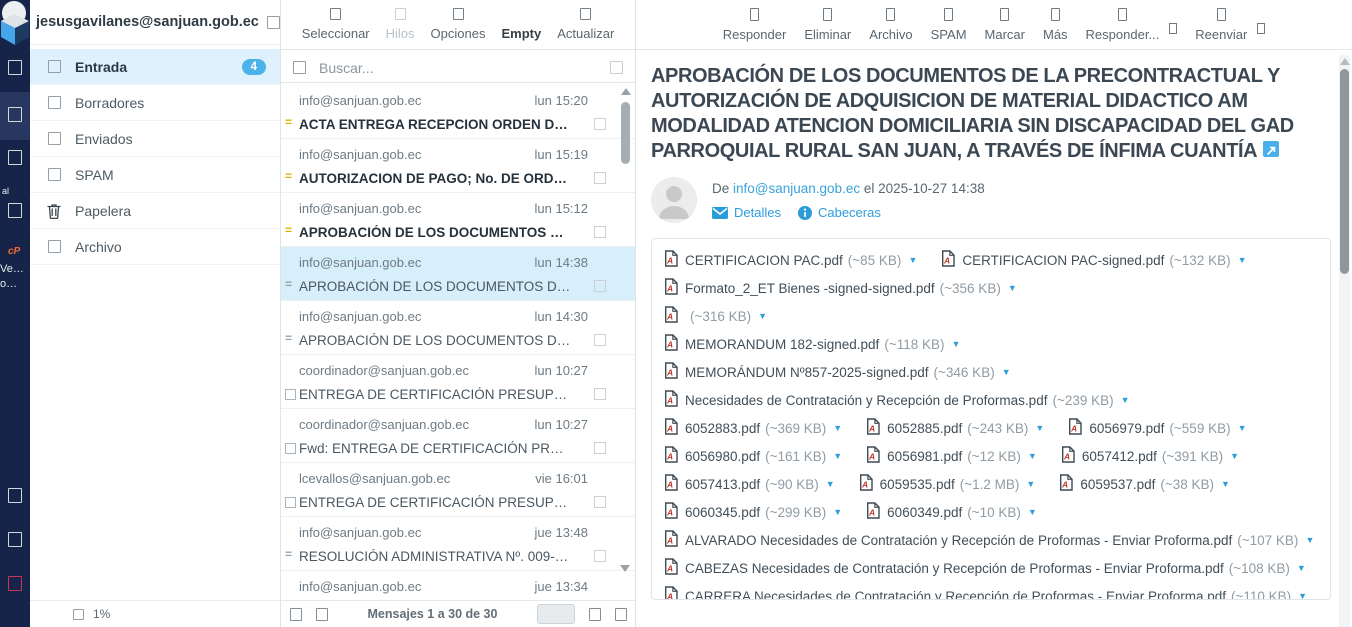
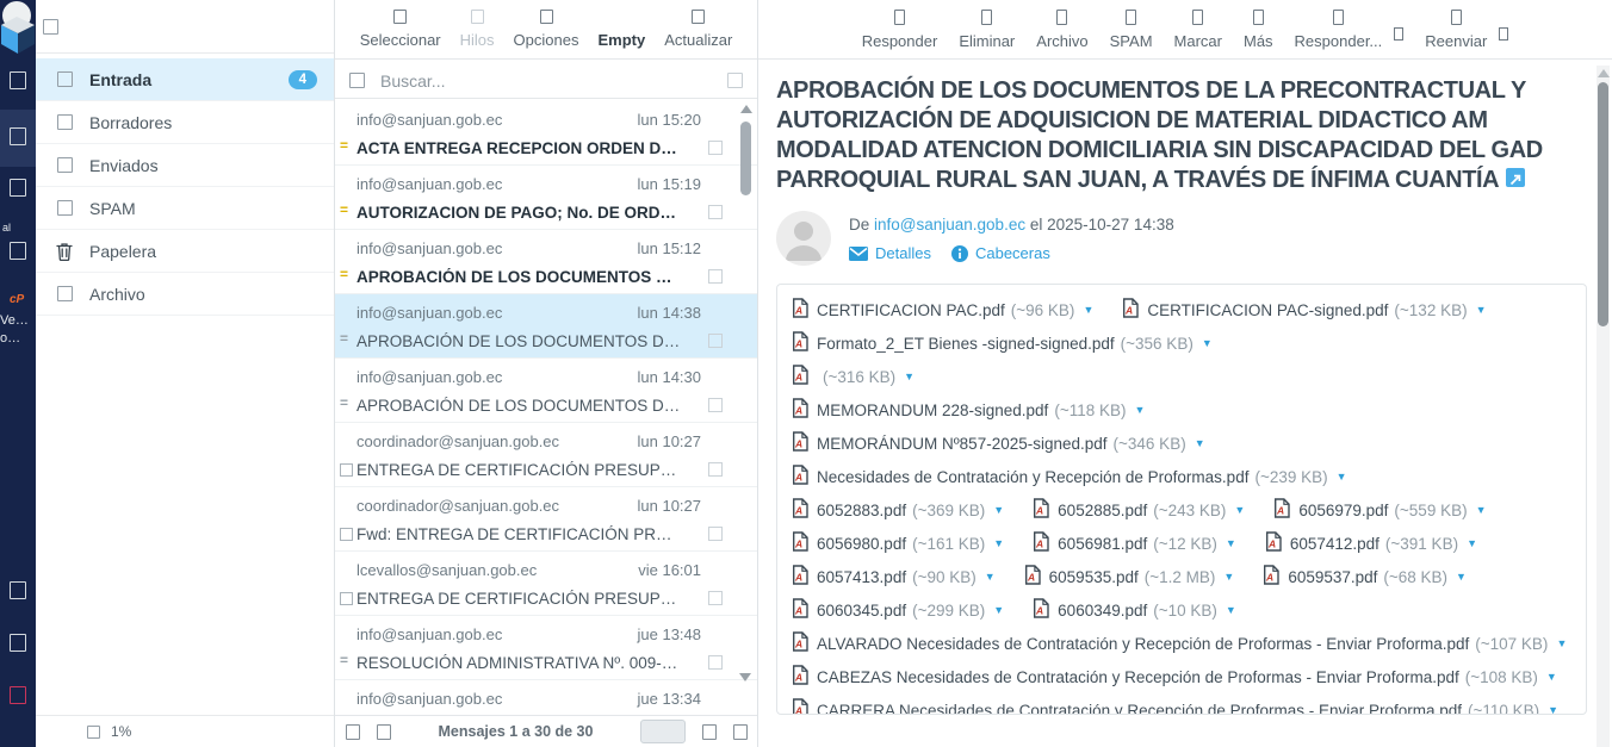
  al
  cP
  Ve…
  o…
- jesusgavilanes@sanjuan.gob.ec
  Entrada
  4
  Borradores
  Enviados
  SPAM
  Papelera
  Archivo
  1%
  Seleccionar
  Hilos
  Opciones
  Empty
  Actualizar
  Buscar...
  info@sanjuan.gob.ec
  lun 15:20
  ACTA ENTREGA RECEPCION ORDEN D…
  info@sanjuan.gob.ec
  lun 15:19
  AUTORIZACION DE PAGO; No. DE ORD…
  info@sanjuan.gob.ec
  lun 15:12
  APROBACIÓN DE LOS DOCUMENTOS …
  info@sanjuan.gob.ec
  lun 14:38
  APROBACIÓN DE LOS DOCUMENTOS D…
  info@sanjuan.gob.ec
  lun 14:30
  APROBACIÓN DE LOS DOCUMENTOS D…
  coordinador@sanjuan.gob.ec
  lun 10:27
  ENTREGA DE CERTIFICACIÓN PRESUP…
  coordinador@sanjuan.gob.ec
  lun 10:27
  Fwd: ENTREGA DE CERTIFICACIÓN PR…
  lcevallos@sanjuan.gob.ec
  vie 16:01
  ENTREGA DE CERTIFICACIÓN PRESUP…
  info@sanjuan.gob.ec
  jue 13:48
  RESOLUCIÓN ADMINISTRATIVA Nº. 009-…
  info@sanjuan.gob.ec
  jue 13:34
  Mensajes 1 a 30 de 30
  Responder
  Eliminar
  Archivo
  SPAM
  Marcar
  Más
  Responder...
  Reenviar
  APROBACIÓN DE LOS DOCUMENTOS DE LA PRECONTRACTUAL Y AUTORIZACIÓN DE ADQUISICION DE MATERIAL DIDACTICO AM MODALIDAD ATENCION DOMICILIARIA SIN DISCAPACIDAD DEL GAD PARROQUIAL RURAL SAN JUAN, A TRAVÉS DE ÍNFIMA CUANTÍA
  De info@sanjuan.gob.ec el 2025-10-27 14:38
  Detalles
  Cabeceras
  A
  CERTIFICACION PAC.pdf
- (~85 KB)
+ (~96 KB)
  ▼
  A
  CERTIFICACION PAC-signed.pdf
  (~132 KB)
  ▼
  A
  Formato_2_ET Bienes -signed-signed.pdf
  (~356 KB)
  ▼
  A
  (~316 KB)
  ▼
  A
- MEMORANDUM 182-signed.pdf
+ MEMORANDUM 228-signed.pdf
  (~118 KB)
  ▼
  A
  MEMORÁNDUM Nº857-2025-signed.pdf
  (~346 KB)
  ▼
  A
  Necesidades de Contratación y Recepción de Proformas.pdf
  (~239 KB)
  ▼
  A
  6052883.pdf
  (~369 KB)
  ▼
  A
  6052885.pdf
  (~243 KB)
  ▼
  A
  6056979.pdf
  (~559 KB)
  ▼
  A
  6056980.pdf
  (~161 KB)
  ▼
  A
  6056981.pdf
  (~12 KB)
  ▼
  A
  6057412.pdf
  (~391 KB)
  ▼
  A
  6057413.pdf
  (~90 KB)
  ▼
  A
  6059535.pdf
  (~1.2 MB)
  ▼
  A
  6059537.pdf
- (~38 KB)
+ (~68 KB)
  ▼
  A
  6060345.pdf
  (~299 KB)
  ▼
  A
  6060349.pdf
  (~10 KB)
  ▼
  A
  ALVARADO Necesidades de Contratación y Recepción de Proformas - Enviar Proforma.pdf
  (~107 KB)
  ▼
  A
  CABEZAS Necesidades de Contratación y Recepción de Proformas - Enviar Proforma.pdf
  (~108 KB)
  ▼
  A
  CARRERA Necesidades de Contratación y Recepción de Proformas - Enviar Proforma.pdf
  (~110 KB)
  ▼
